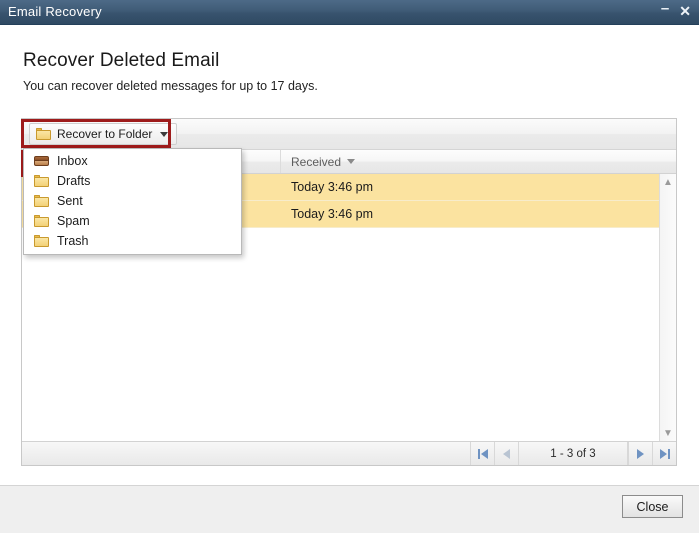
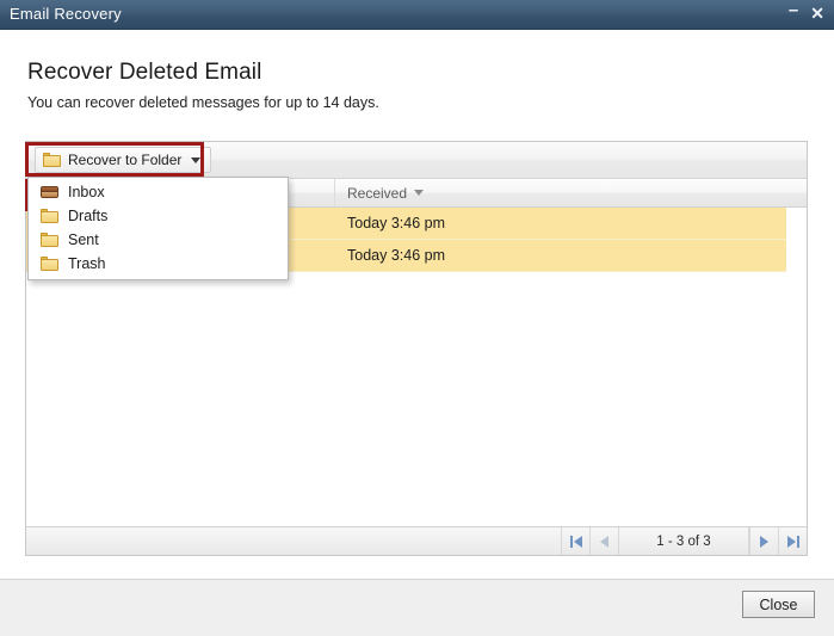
  Email Recovery
  –
  ✕
  Recover Deleted Email
- You can recover deleted messages for up to 17 days.
+ You can recover deleted messages for up to 14 days.
  Recover to Folder
  Received
  Today 3:46 pm
  Today 3:46 pm
- ▲
- ▼
  1 - 3 of 3
  Inbox
  Drafts
  Sent
- Spam
  Trash
  Close
